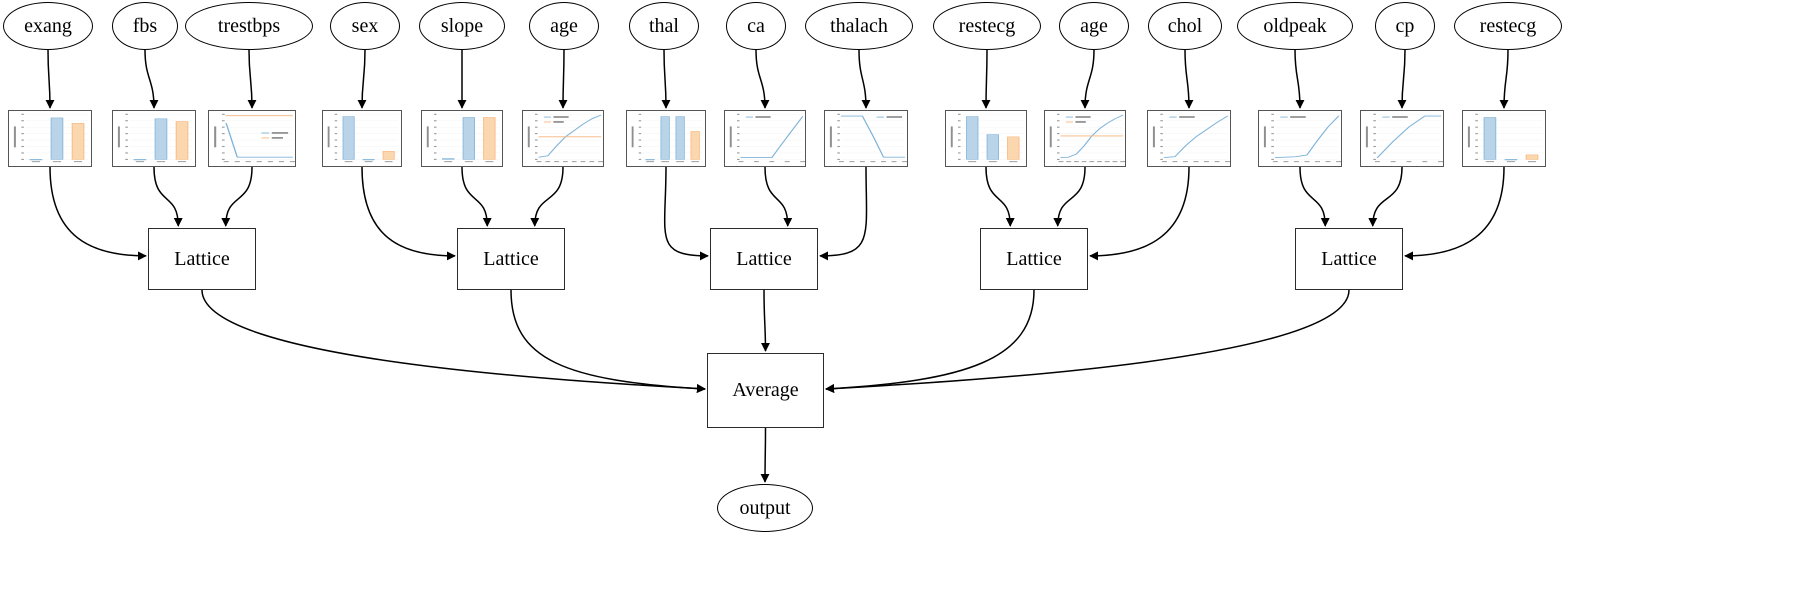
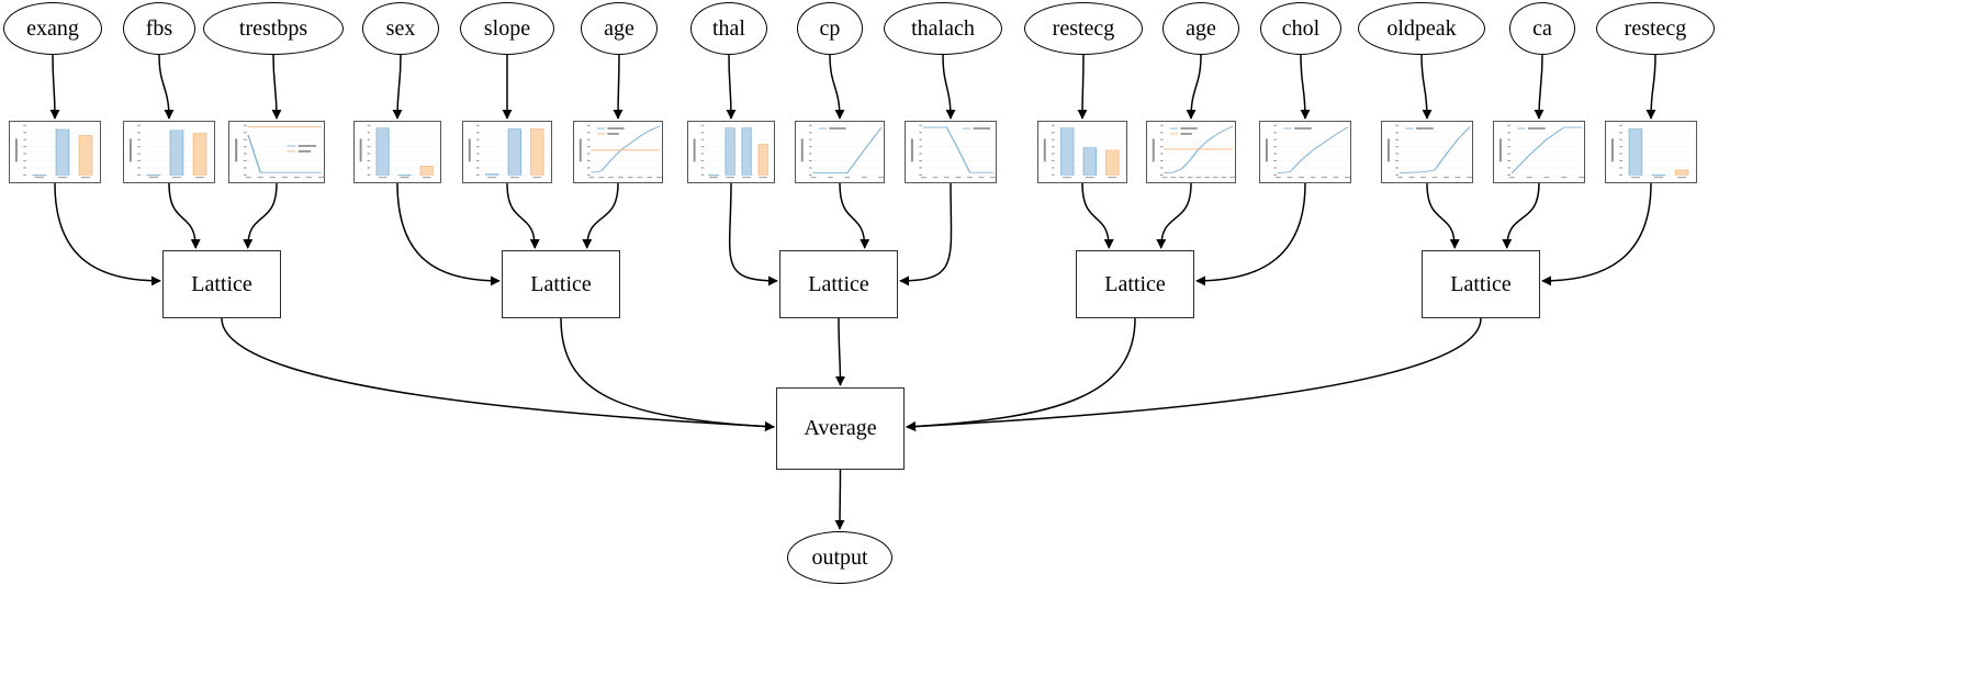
  exang
  fbs
  trestbps
  sex
  slope
  age
  thal
- ca
+ cp
  thalach
  restecg
  age
  chol
  oldpeak
- cp
+ ca
  restecg
  Lattice
  Lattice
  Lattice
  Lattice
  Lattice
  Average
  output
